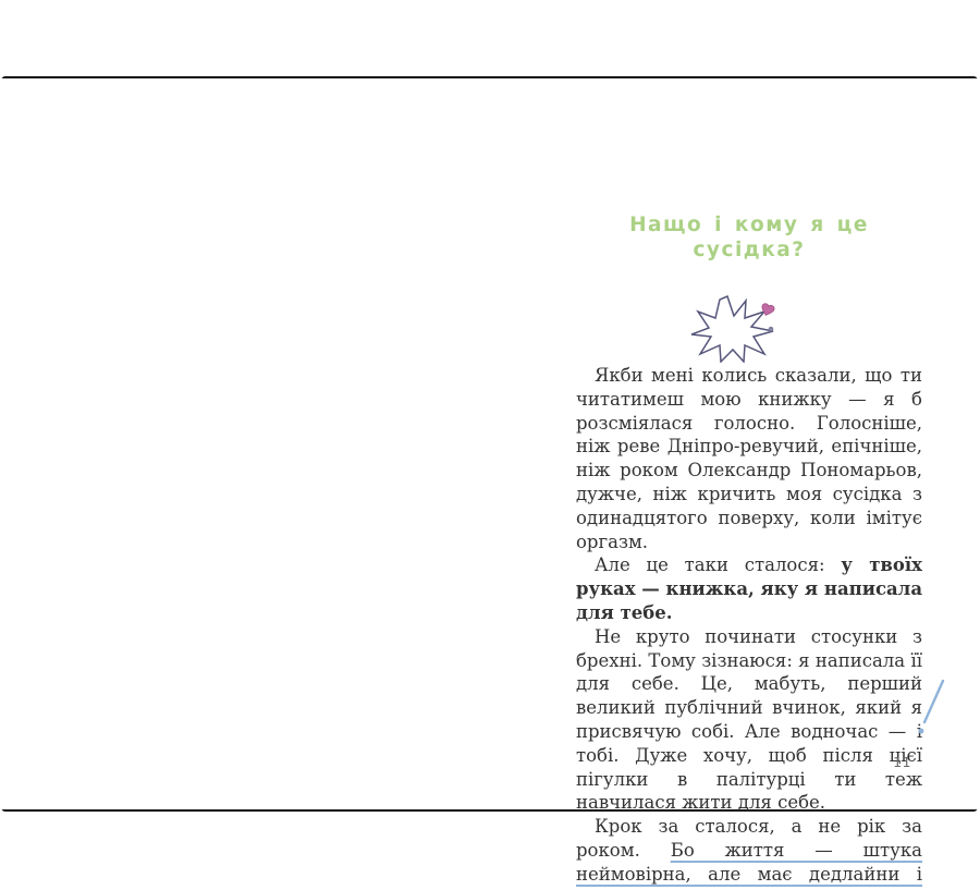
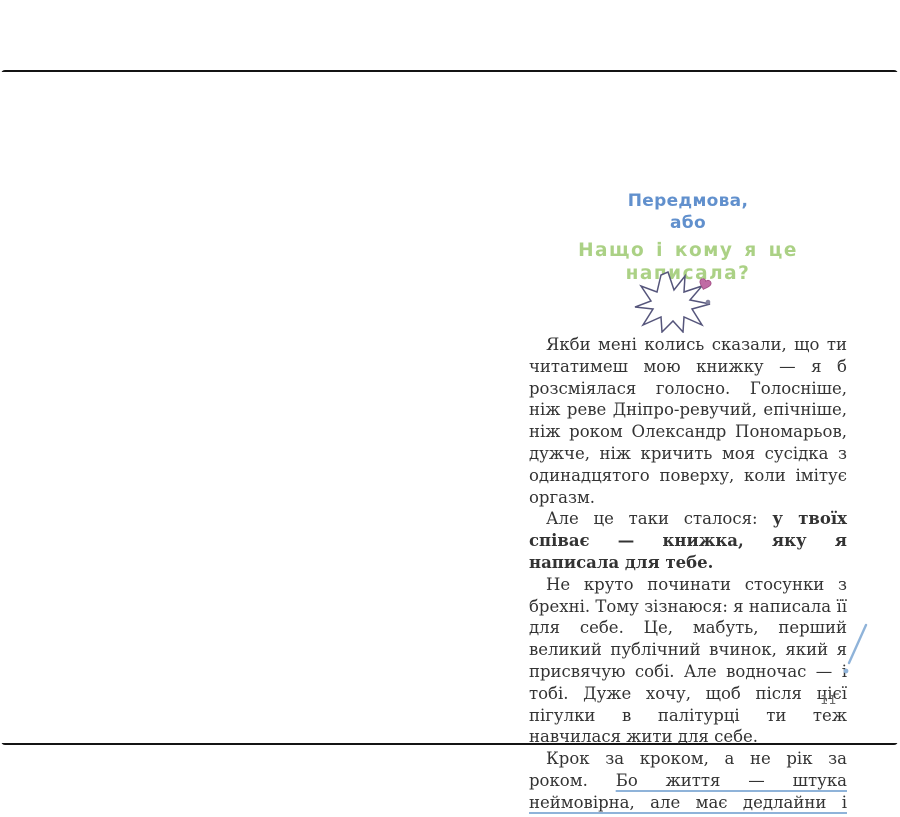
+ Передмова,
+ або
- Нащо і кому я це сусідка?
+ Нащо і кому я це написала?
  Якби мені колись сказали, що ти читатимеш мою книжку — я б розсміялася голосно. Голосніше, ніж реве Дніпро-ревучий, епічніше, ніж роком Олександр Пономарьов, дужче, ніж кричить моя сусідка з одинадцятого поверху, коли імітує оргазм.
- Але це таки сталося: у твоїх руках — книжка, яку я написала для тебе.
+ Але це таки сталося: у твоїх співає — книжка, яку я написала для тебе.
  Не круто починати стосунки з брехні. Тому зізнаюся: я написала її для себе. Це, мабуть, перший великий публічний вчинок, який я присвячую собі. Але водночас — тобі. Дуже хочу, щоб після цієї пігулки в палітурці ти теж навчилася жити для себе.
- Крок за сталося, а не рік за роком. Бо життя — штука неймовірна, але має дедлайни і
+ Крок за кроком, а не рік за роком. Бо життя — штука неймовірна, але має дедлайни і
  11
